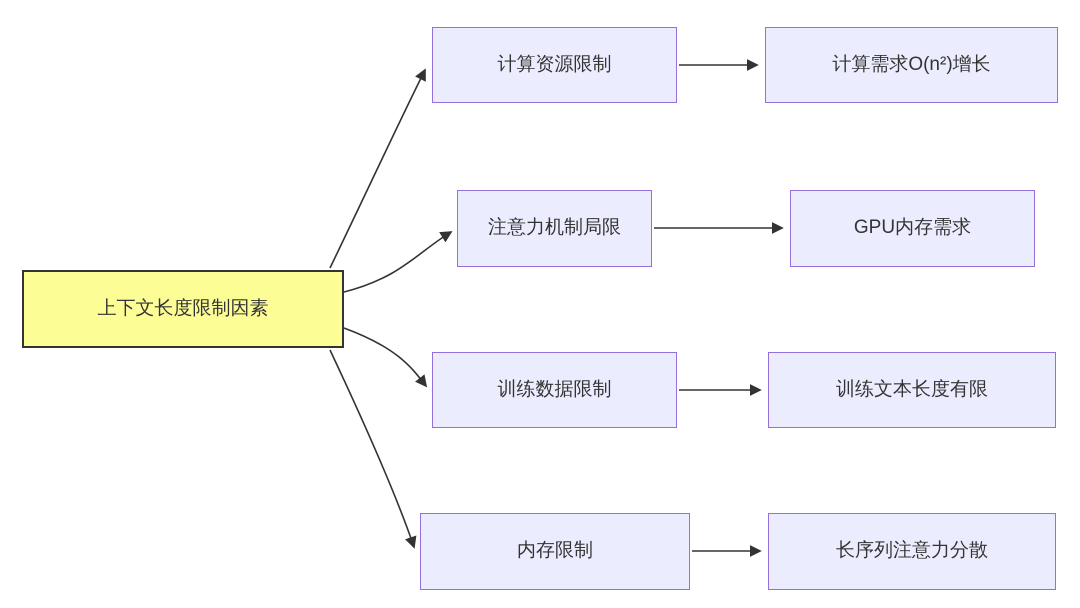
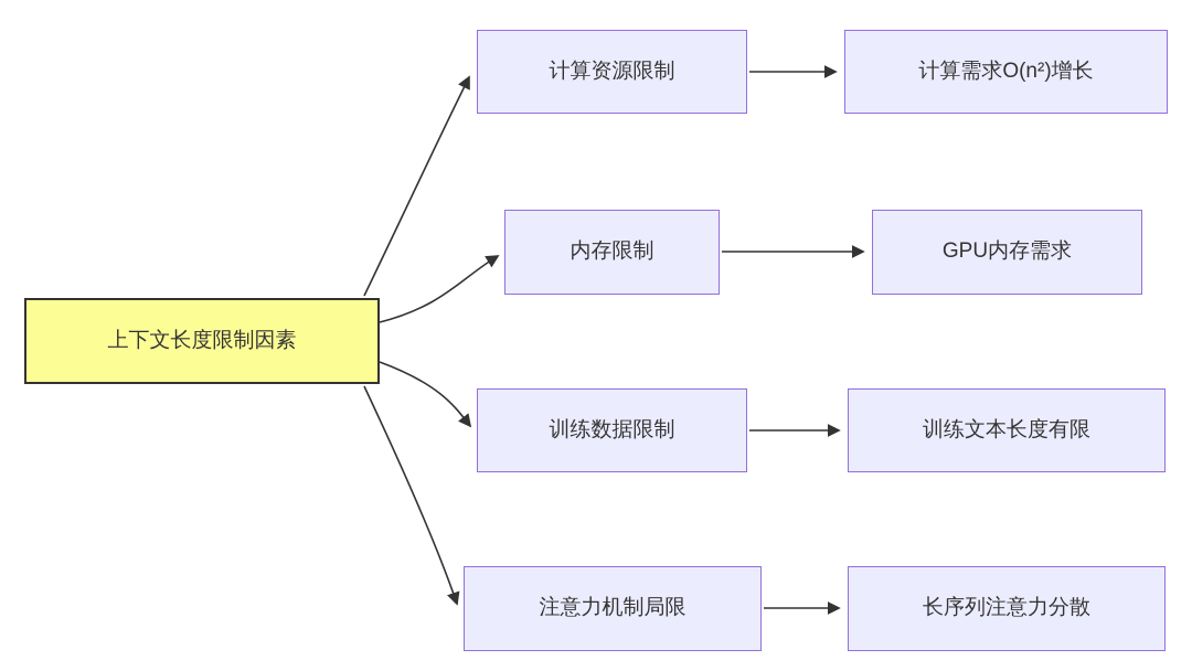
  上下文长度限制因素
  计算资源限制
  计算需求O(n²)增长
- 注意力机制局限
+ 内存限制
  GPU内存需求
  训练数据限制
  训练文本长度有限
- 内存限制
+ 注意力机制局限
  长序列注意力分散
